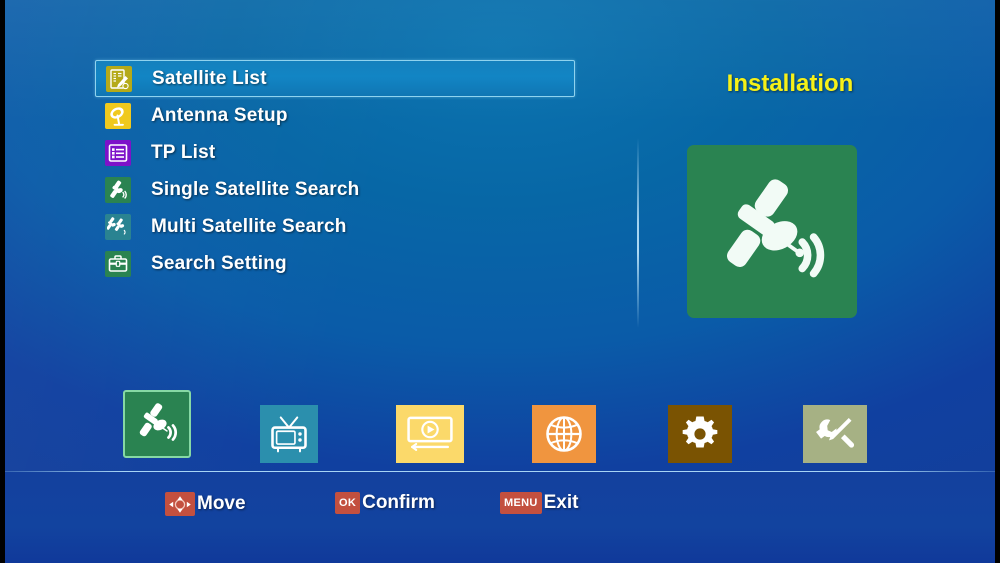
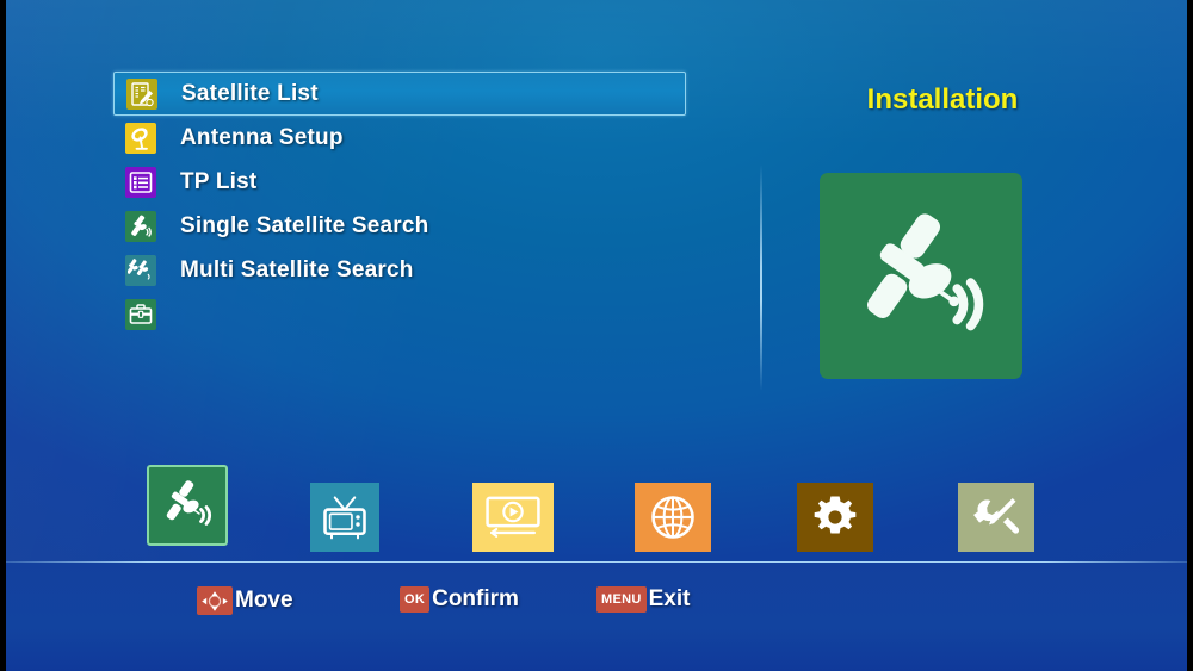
  Satellite List
  Antenna Setup
  TP List
  Single Satellite Search
  Multi Satellite Search
- Search Setting
  Installation
  Move
  OK
  Confirm
  MENU
  Exit
